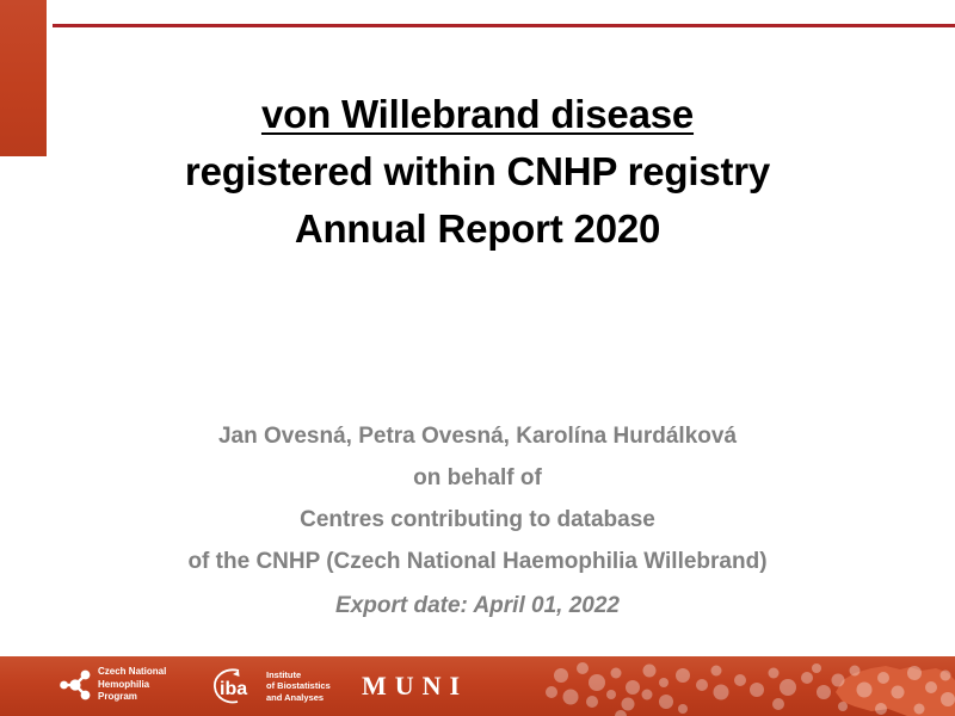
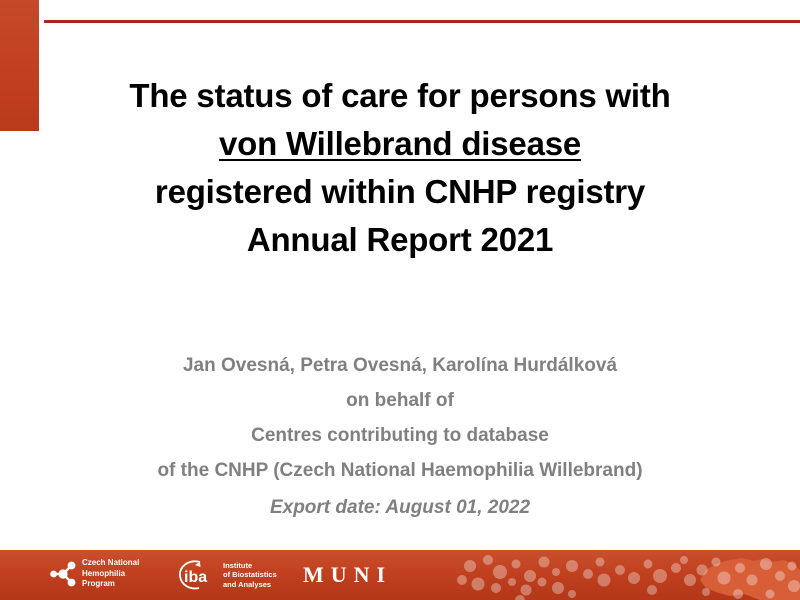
+ The status of care for persons with
  von Willebrand disease
  registered within CNHP registry
- Annual Report 2020
+ Annual Report 2021
  Jan Ovesná, Petra Ovesná, Karolína Hurdálková
  on behalf of
  Centres contributing to database
  of the CNHP (Czech National Haemophilia Willebrand)
- Export date: April 01, 2022
+ Export date: August 01, 2022
  Czech National
  Hemophilia
  Program
  iba
  Institute
  of Biostatistics
  and Analyses
  MUNI
